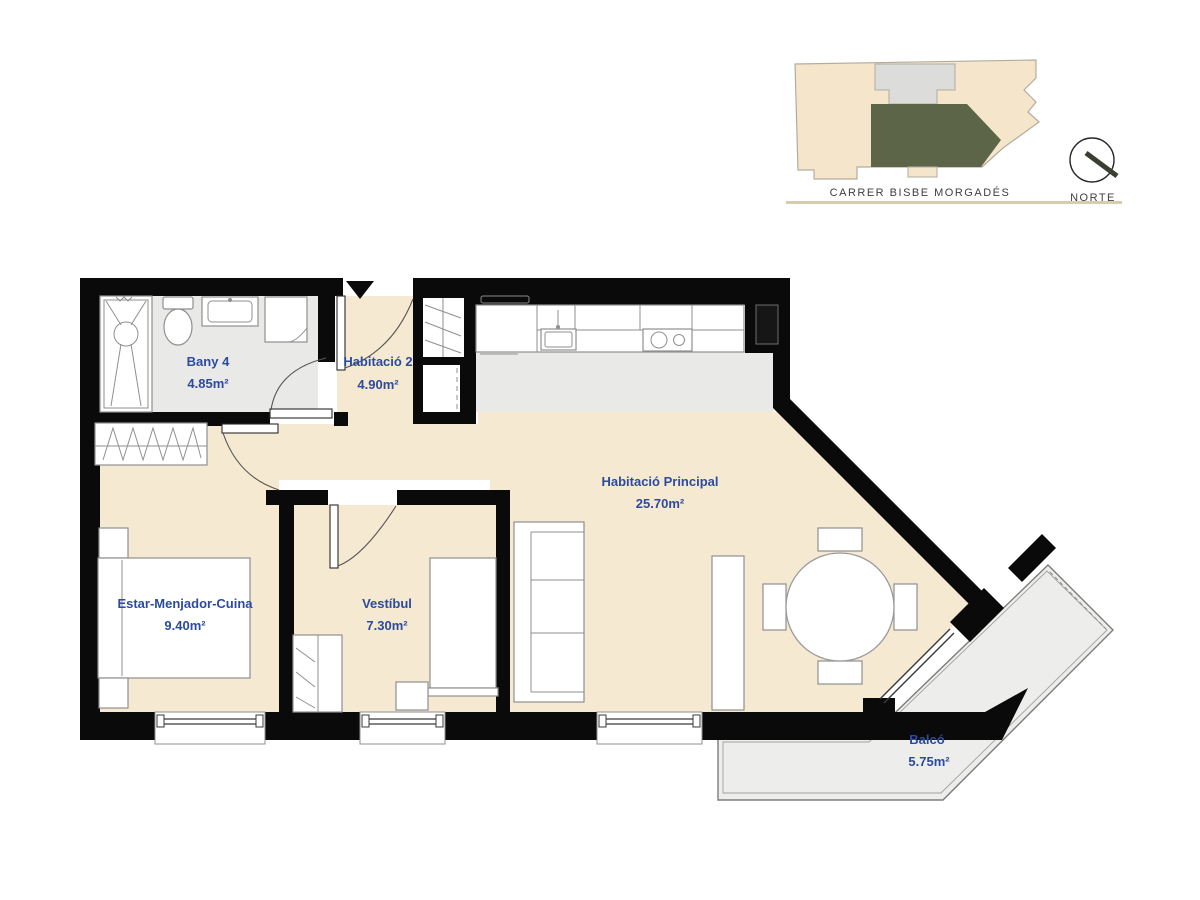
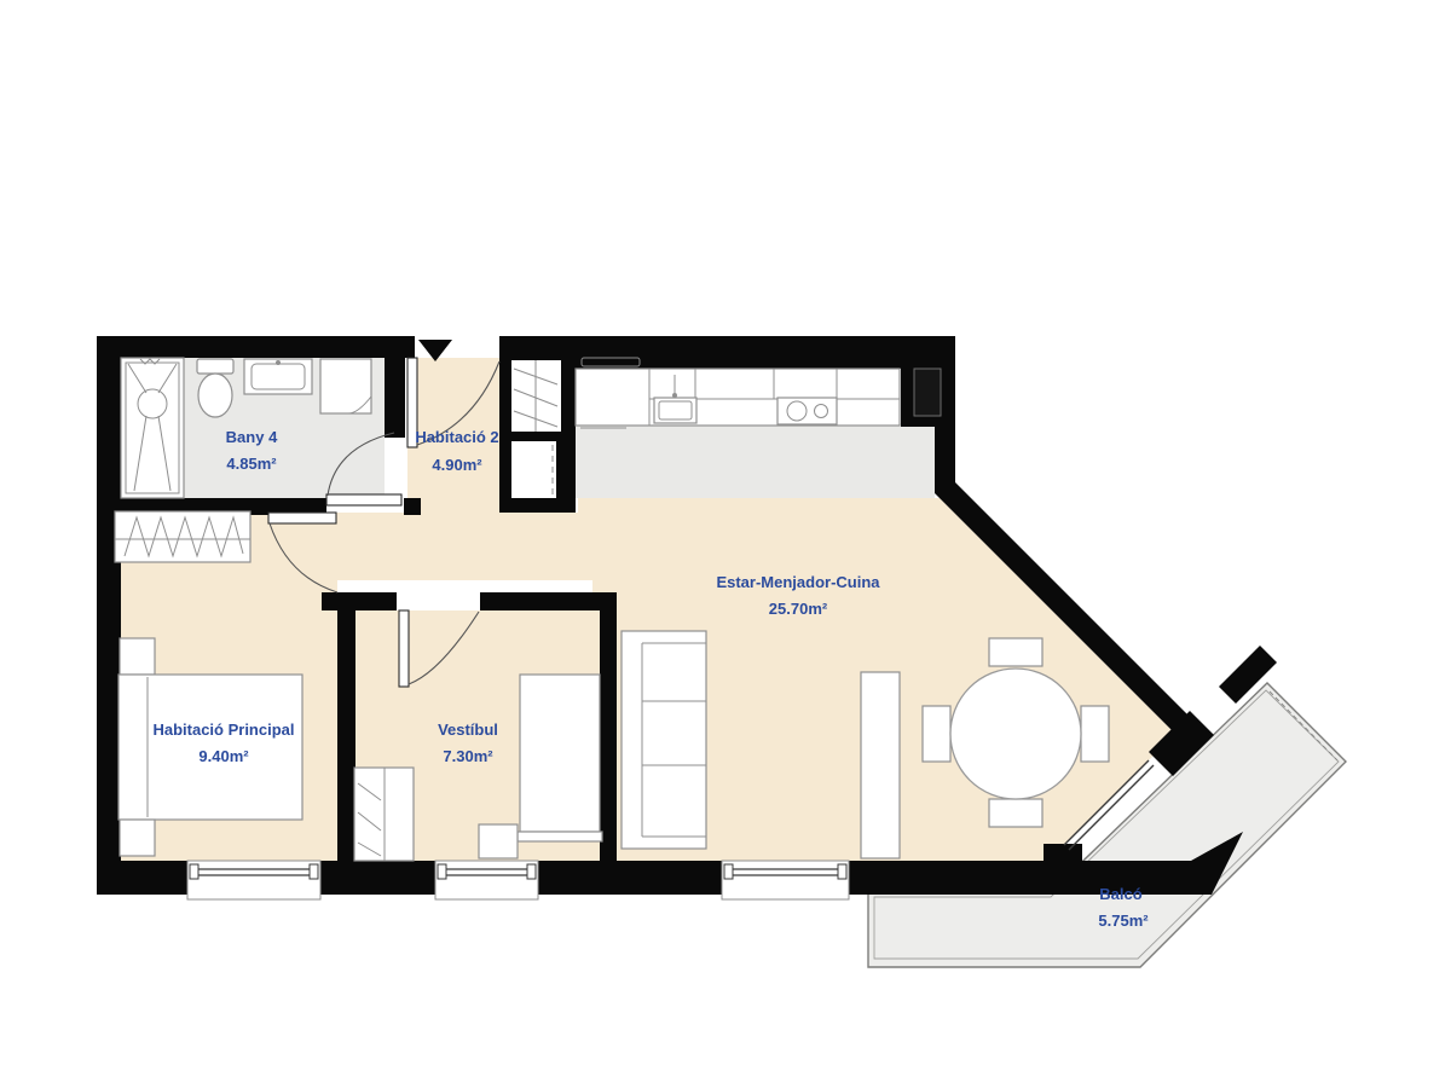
- CARRER BISBE MORGADÉS
- NORTE
  Bany 4
  4.85m²
  Habitació 2
  4.90m²
- Habitació Principal
+ Estar-Menjador-Cuina
  25.70m²
- Estar-Menjador-Cuina
+ Habitació Principal
  9.40m²
  Vestíbul
  7.30m²
  Balcó
  5.75m²
